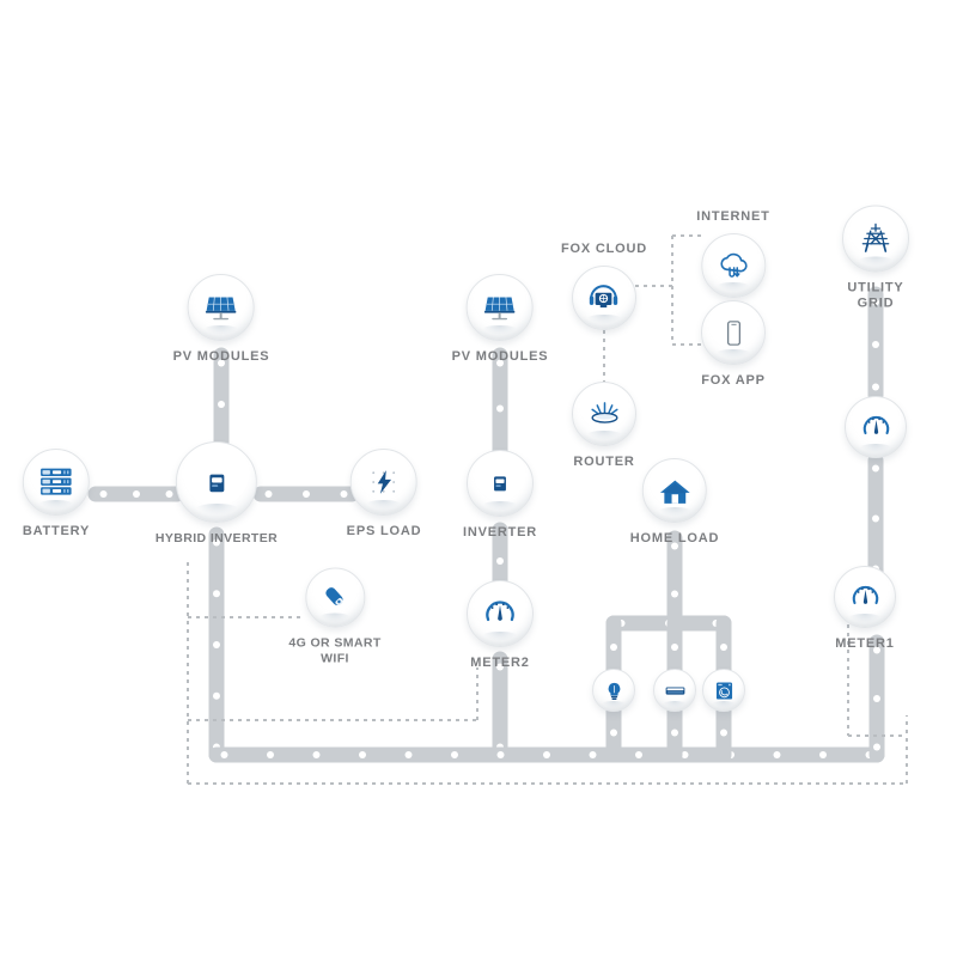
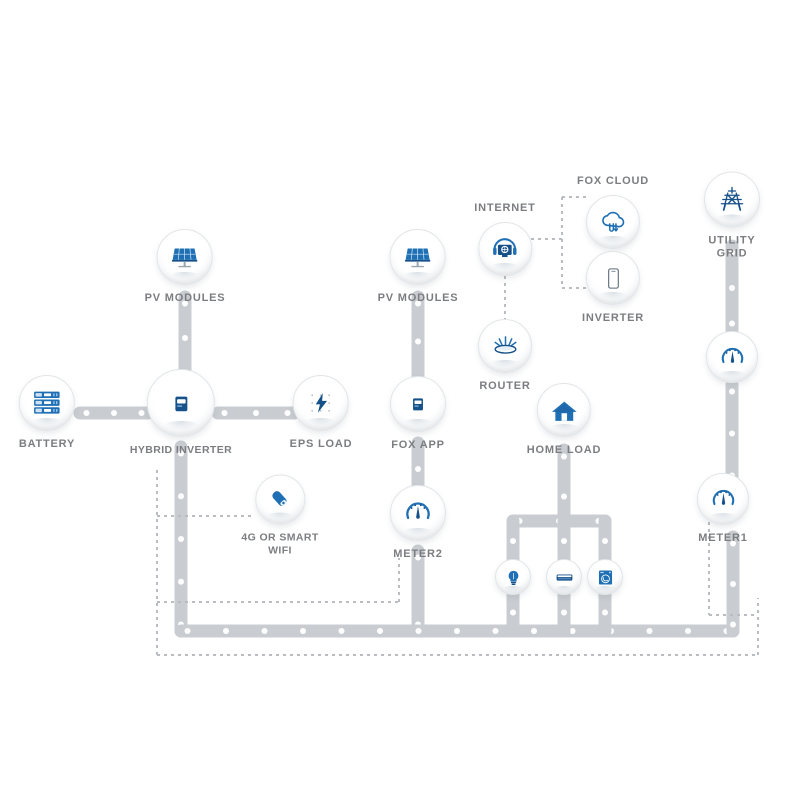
  BATTERY
  HYBRID INVERTER
  EPS LOAD
  PV MODULES
  PV MODULES
- INVERTER
+ FOX APP
  METER2
  4G OR SMART
  WIFI
- FOX CLOUD
+ INTERNET
  ROUTER
- INTERNET
+ FOX CLOUD
- FOX APP
+ INVERTER
  HOME LOAD
  UTILITY GRID
  METER1
